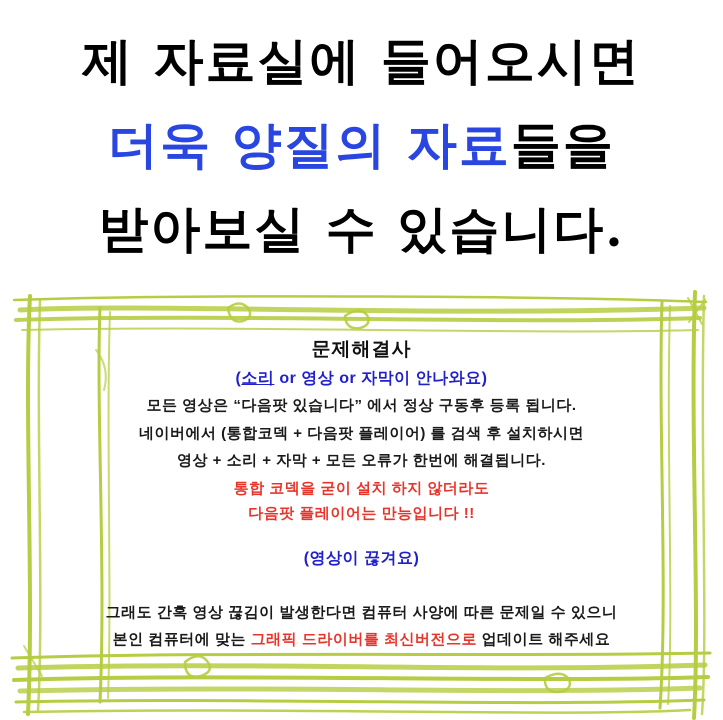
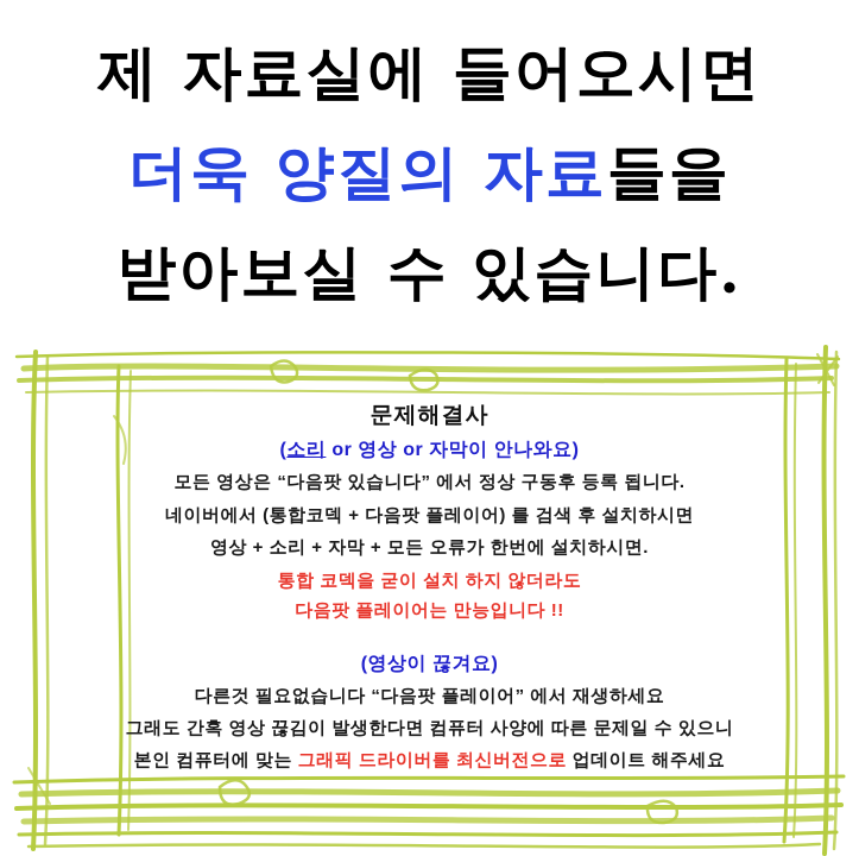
  제 자료실에 들어오시면
  더욱 양질의 자료들을
  받아보실 수 있습니다.
  문제해결사
  (소리 or 영상 or 자막이 안나와요)
  모든 영상은 “다음팟 있습니다” 에서 정상 구동후 등록 됩니다.
  네이버에서 (통합코덱 + 다음팟 플레이어) 를 검색 후 설치하시면
- 영상 + 소리 + 자막 + 모든 오류가 한번에 해결됩니다.
+ 영상 + 소리 + 자막 + 모든 오류가 한번에 설치하시면.
  통합 코덱을 굳이 설치 하지 않더라도
  다음팟 플레이어는 만능입니다 !!
  (영상이 끊겨요)
+ 다른것 필요없습니다 “다음팟 플레이어” 에서 재생하세요
  그래도 간혹 영상 끊김이 발생한다면 컴퓨터 사양에 따른 문제일 수 있으니
  본인 컴퓨터에 맞는 그래픽 드라이버를 최신버전으로 업데이트 해주세요
